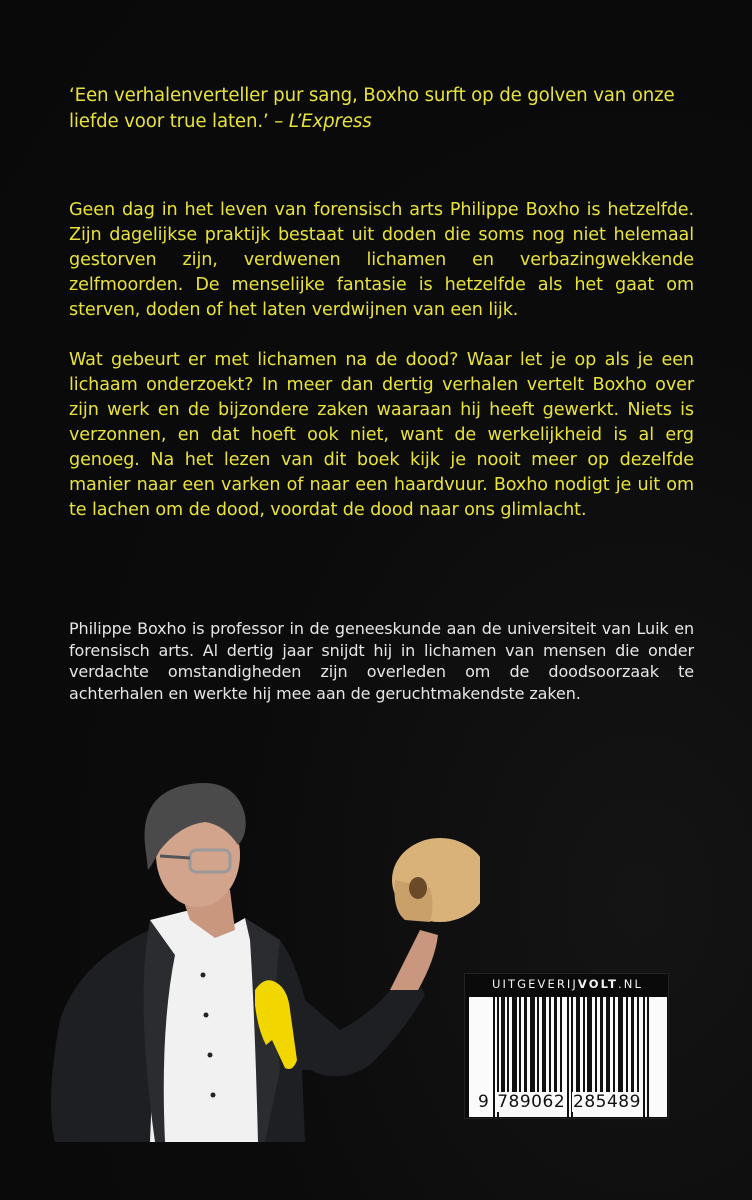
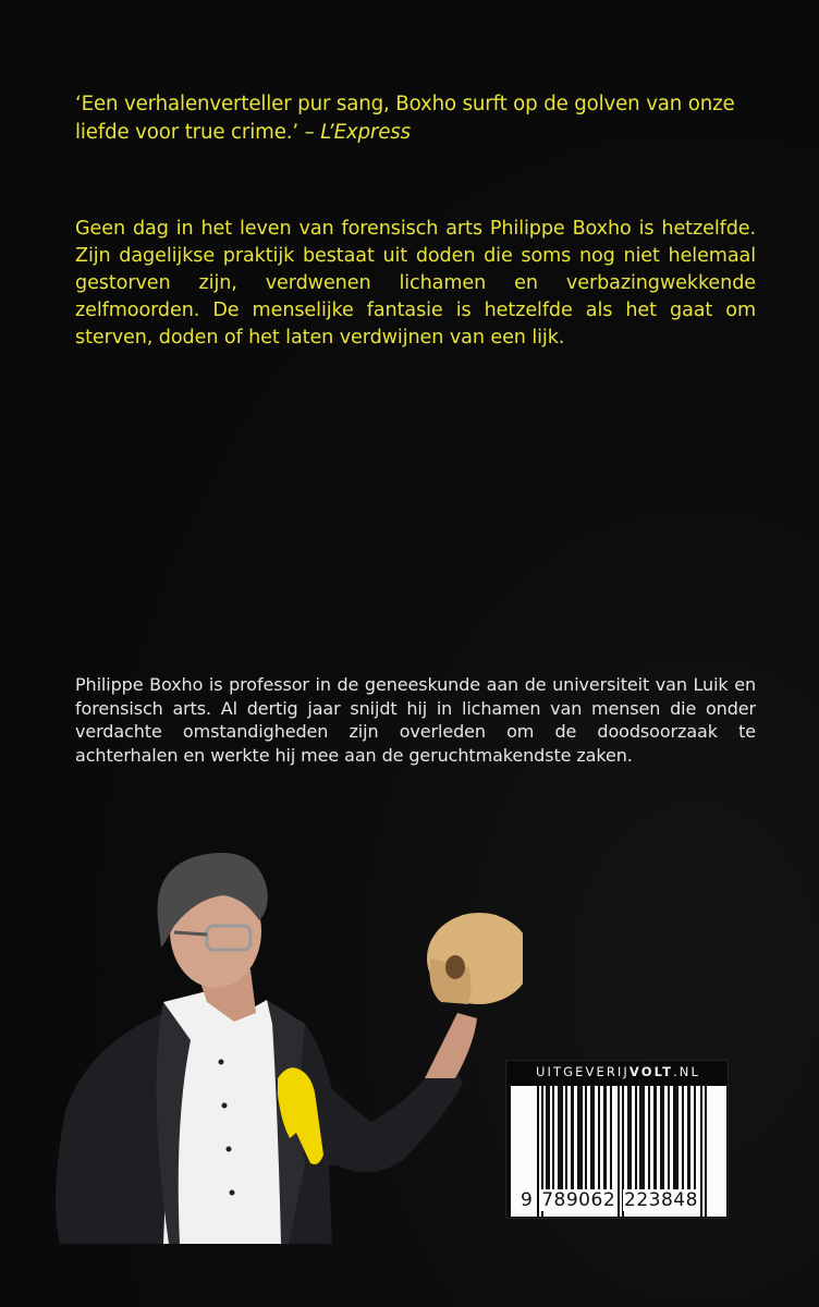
- ‘Een verhalenverteller pur sang, Boxho surft op de golven van onze liefde voor true laten.’ – L’Express
+ ‘Een verhalenverteller pur sang, Boxho surft op de golven van onze liefde voor true crime.’ – L’Express
  Geen dag in het leven van forensisch arts Philippe Boxho is hetzelfde. Zijn dagelijkse praktijk bestaat uit doden die soms nog niet helemaal gestorven zijn, verdwenen lichamen en verbazingwekkende zelfmoorden. De menselijke fantasie is hetzelfde als het gaat om sterven, doden of het laten verdwijnen van een lijk.
- Wat gebeurt er met lichamen na de dood? Waar let je op als je een lichaam onderzoekt? In meer dan dertig verhalen vertelt Boxho over zijn werk en de bijzondere zaken waaraan hij heeft gewerkt. Niets is verzonnen, en dat hoeft ook niet, want de werkelijkheid is al erg genoeg. Na het lezen van dit boek kijk je nooit meer op dezelfde manier naar een varken of naar een haardvuur. Boxho nodigt je uit om te lachen om de dood, voordat de dood naar ons glimlacht.
  Philippe Boxho is professor in de geneeskunde aan de universiteit van Luik en forensisch arts. Al dertig jaar snijdt hij in lichamen van mensen die onder verdachte omstandigheden zijn overleden om de doodsoorzaak te achterhalen en werkte hij mee aan de geruchtmakendste zaken.
  UITGEVERIJVOLT.NL
- 9 789062 285489
+ 9 789062 223848
